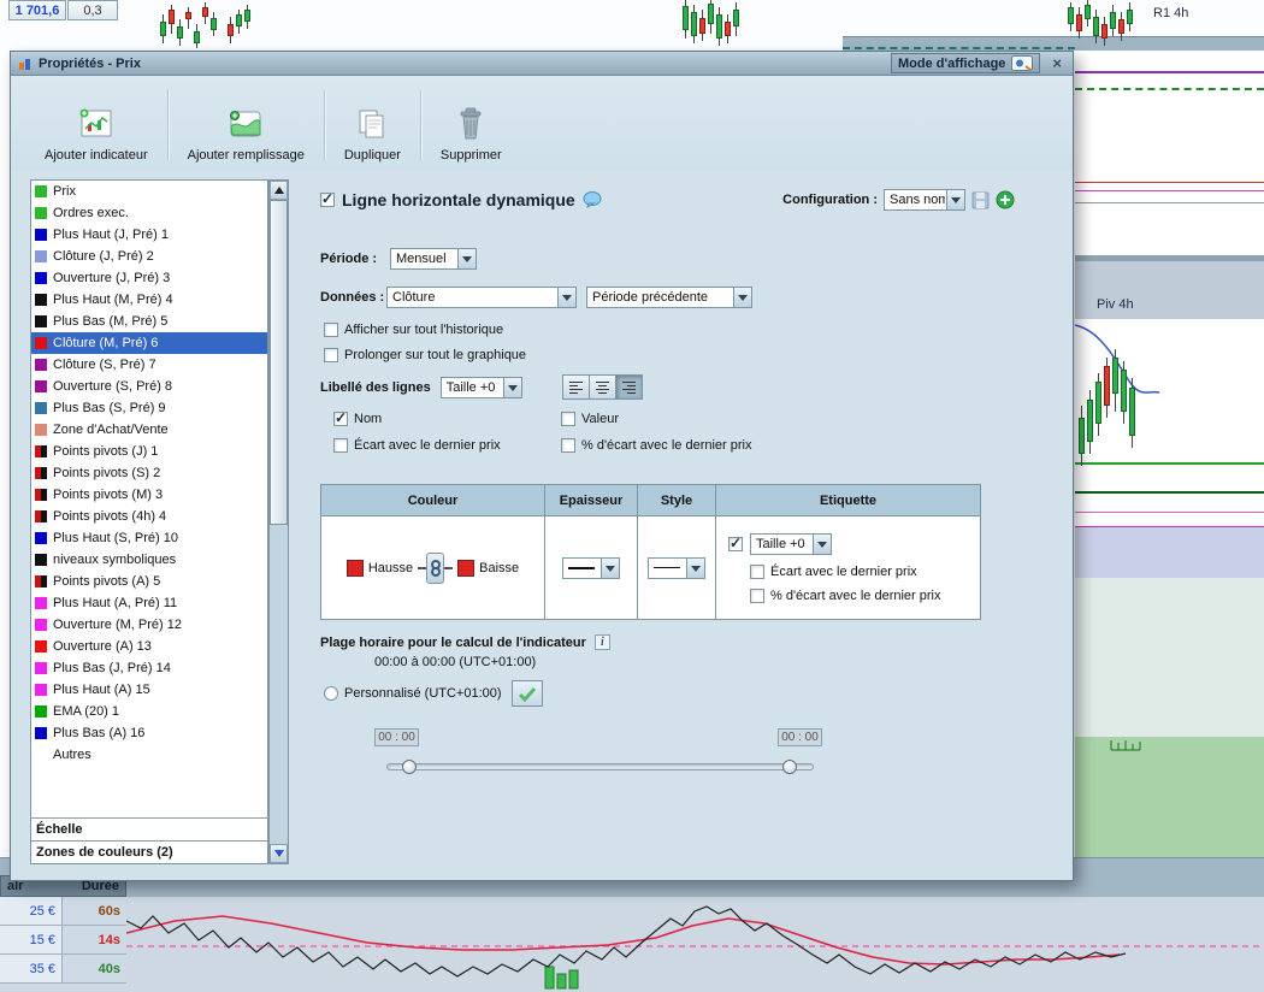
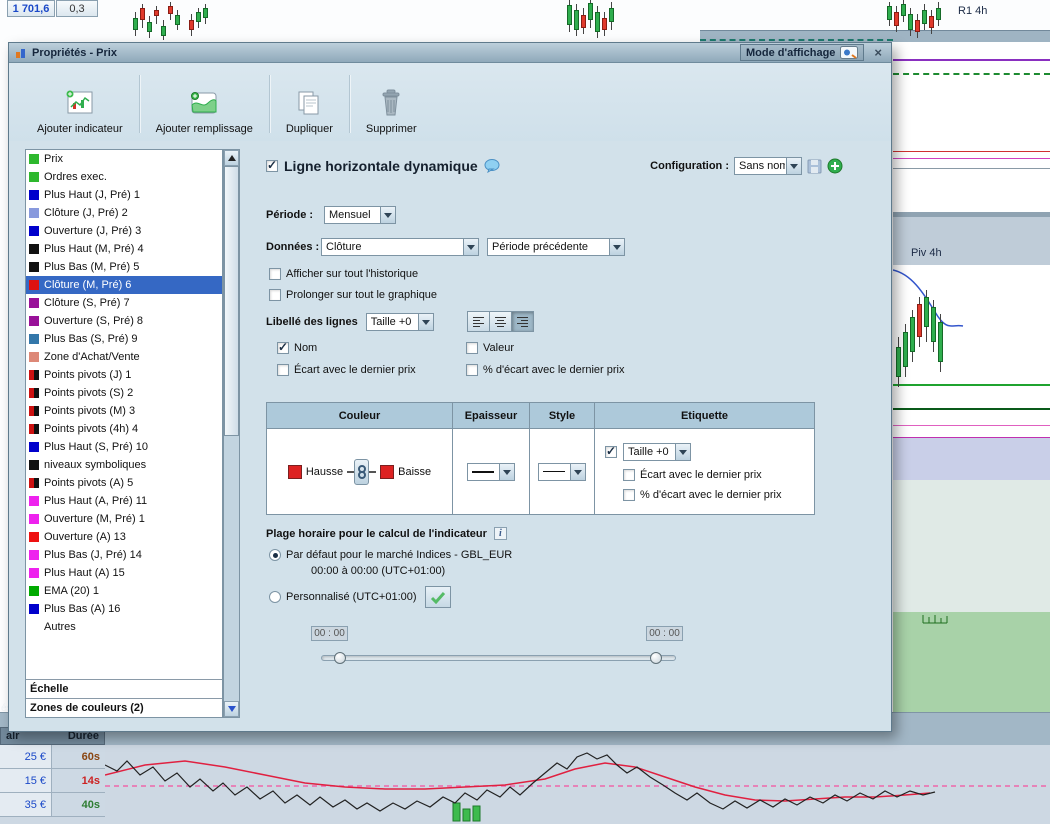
  1 701,6
  0,3
  R1 4h
  Piv 4h
  alr
  Durée
  25 €
  60s
  15 €
  14s
  35 €
  40s
  Propriétés - Prix
  Mode d'affichage
  ×
  Ajouter indicateur
  Ajouter remplissage
  Dupliquer
  Supprimer
  Prix
  Ordres exec.
  Plus Haut (J, Pré) 1
  Clôture (J, Pré) 2
  Ouverture (J, Pré) 3
  Plus Haut (M, Pré) 4
  Plus Bas (M, Pré) 5
  Clôture (M, Pré) 6
  Clôture (S, Pré) 7
  Ouverture (S, Pré) 8
  Plus Bas (S, Pré) 9
  Zone d'Achat/Vente
  Points pivots (J) 1
  Points pivots (S) 2
  Points pivots (M) 3
  Points pivots (4h) 4
  Plus Haut (S, Pré) 10
  niveaux symboliques
  Points pivots (A) 5
  Plus Haut (A, Pré) 11
- Ouverture (M, Pré) 12
+ Ouverture (M, Pré) 1
  Ouverture (A) 13
  Plus Bas (J, Pré) 14
  Plus Haut (A) 15
  EMA (20) 1
  Plus Bas (A) 16
  Autres
  Échelle
  Zones de couleurs (2)
  Ligne horizontale dynamique
  Configuration :
  Sans nom
  Période :
  Mensuel
  Données :
  Clôture
  Période précédente
  Afficher sur tout l'historique
  Prolonger sur tout le graphique
  Libellé des lignes
  Taille +0
  Nom
  Valeur
  Écart avec le dernier prix
  % d'écart avec le dernier prix
  Couleur	Epaisseur	Style	Etiquette
  Hausse Baisse			Taille +0 Écart avec le dernier prix % d'écart avec le dernier prix
  Plage horaire pour le calcul de l'indicateur
+ Par défaut pour le marché Indices - GBL_EUR
  00:00 à 00:00 (UTC+01:00)
  Personnalisé (UTC+01:00)
  00 : 00
  00 : 00
